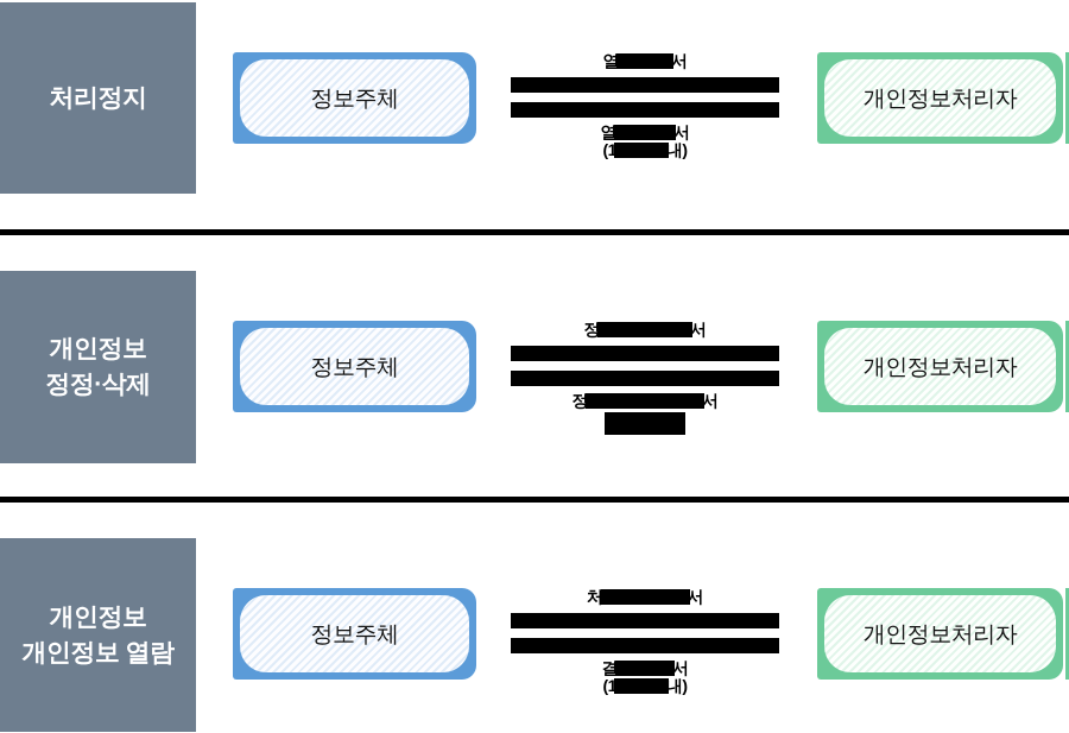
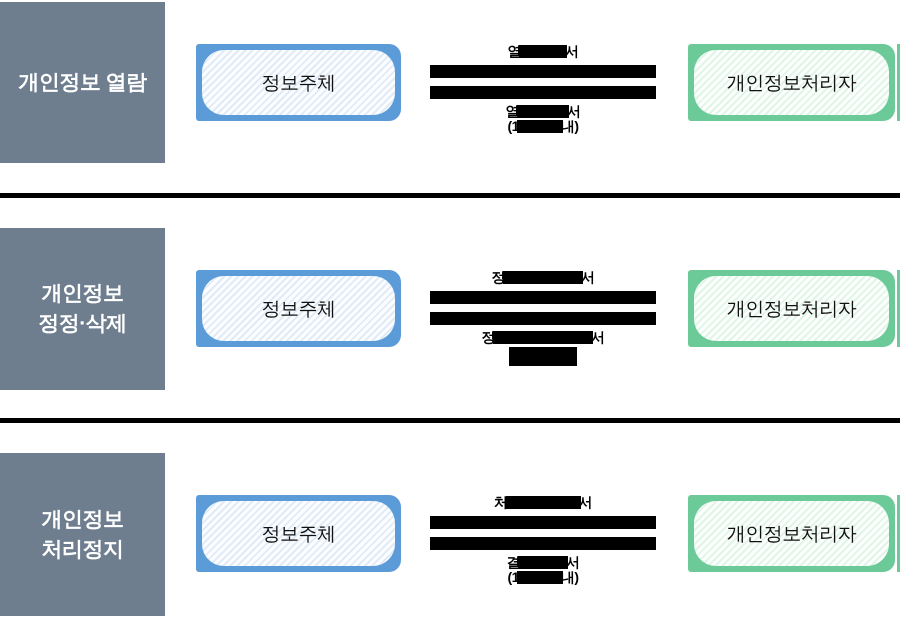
- 처리정지
+ 개인정보 열람
  정보주체
  열 서
  열 서
  (1 내)
  개인정보처리자
  개인정보
  정정·삭제
  정보주체
  정 서
  정 서
  개인정보처리자
  개인정보
- 개인정보 열람
+ 처리정지
  정보주체
  처 서
  결 서
  (1 내)
  개인정보처리자
